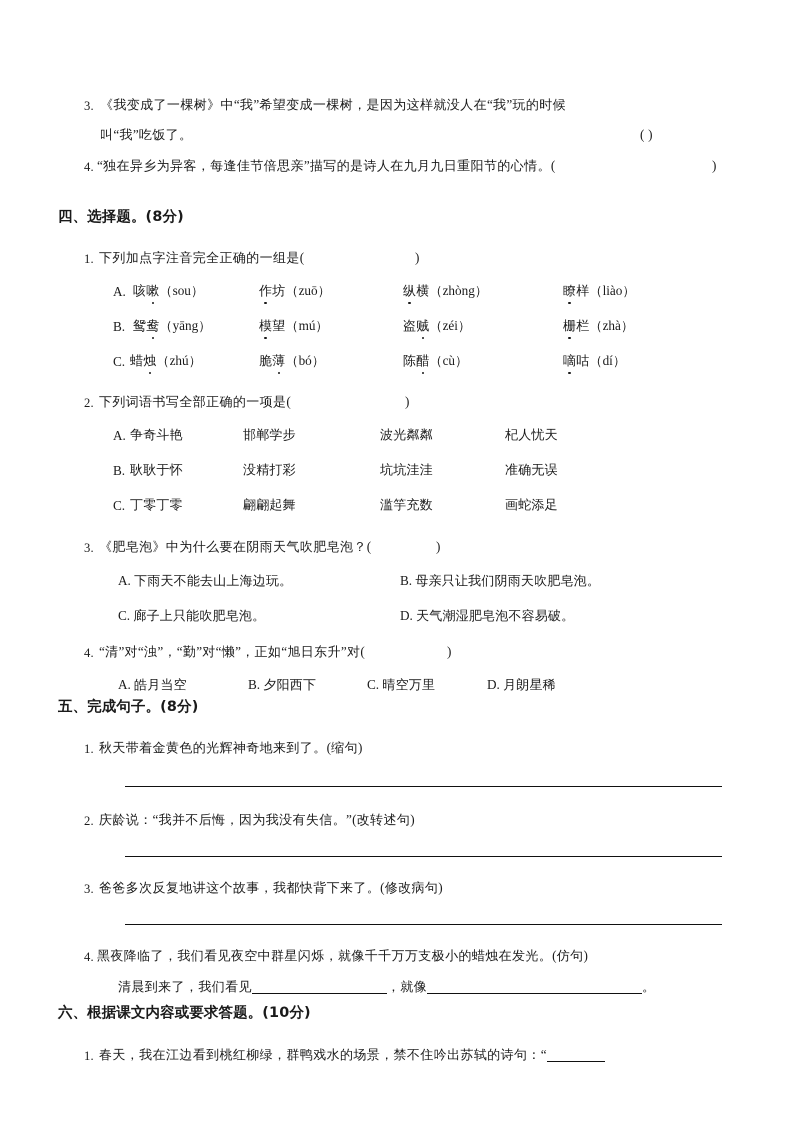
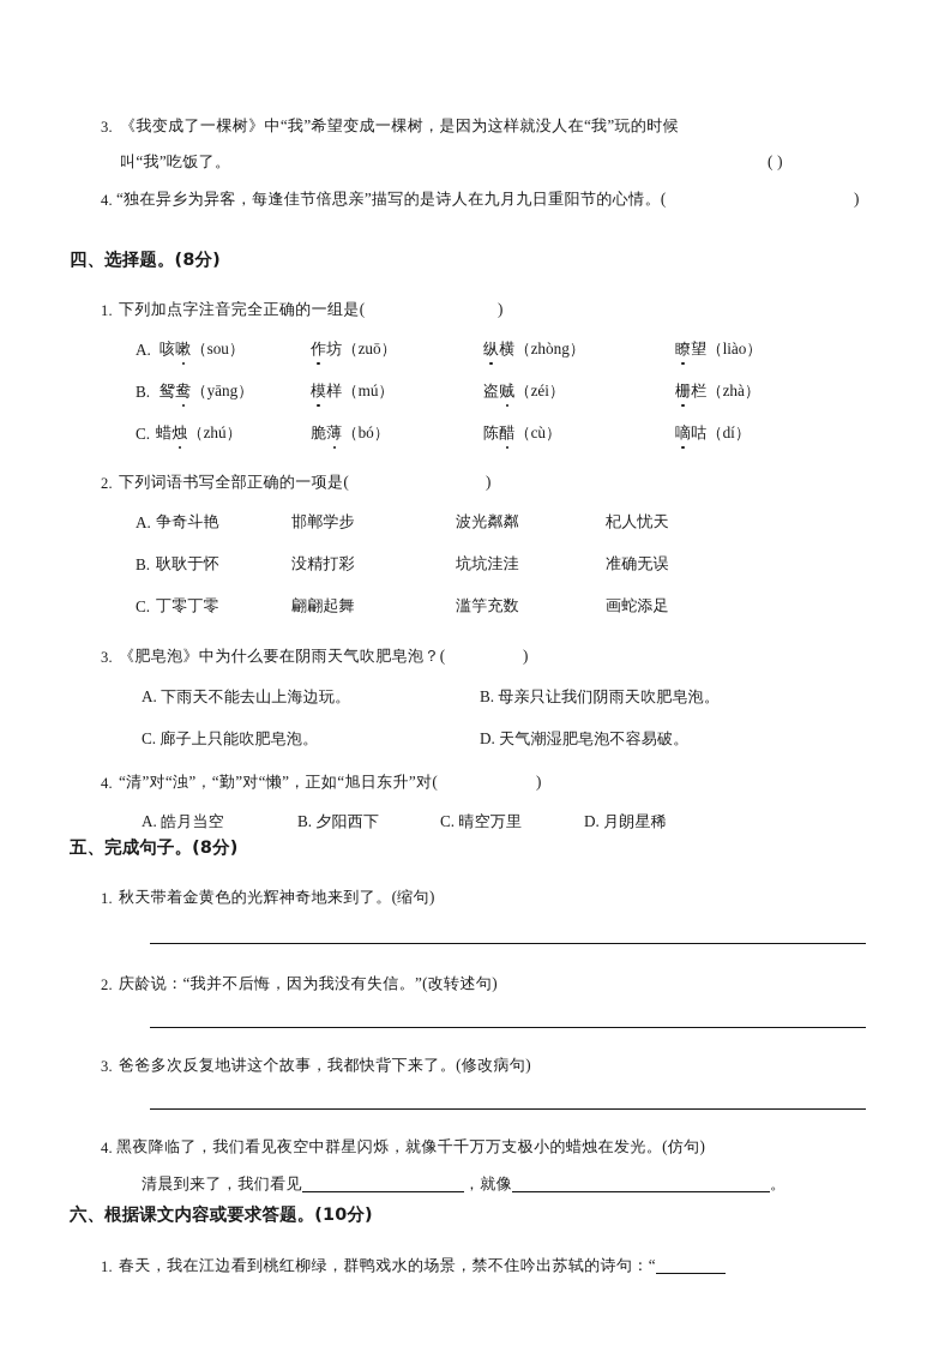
  3.
  《我变成了一棵树》中“我”希望变成一棵树，是因为这样就没人在“我”玩的时候
  叫“我”吃饭了。
  ( )
  4.
  “独在异乡为异客，每逢佳节倍思亲”描写的是诗人在九月九日重阳节的心情。(
  )
  四、选择题。(8分)
  1.
  下列加点字注音完全正确的一组是(
  )
  A.
  咳嗽（sou）
  作坊（zuō）
  纵横（zhòng）
- 瞭样（liào）
+ 瞭望（liào）
  B.
  鸳鸯（yāng）
- 模望（mú）
+ 模样（mú）
  盗贼（zéi）
  栅栏（zhà）
  C.
  蜡烛（zhú）
  脆薄（bó）
  陈醋（cù）
  嘀咕（dí）
  2.
  下列词语书写全部正确的一项是(
  )
  A.
  争奇斗艳
  邯郸学步
  波光粼粼
  杞人忧天
  B.
  耿耿于怀
  没精打彩
  坑坑洼洼
  准确无误
  C.
  丁零丁零
  翩翩起舞
  滥竽充数
  画蛇添足
  3.
  《肥皂泡》中为什么要在阴雨天气吹肥皂泡？(
  )
  A. 下雨天不能去山上海边玩。
  B. 母亲只让我们阴雨天吹肥皂泡。
  C. 廊子上只能吹肥皂泡。
  D. 天气潮湿肥皂泡不容易破。
  4.
  “清”对“浊”，“勤”对“懒”，正如“旭日东升”对(
  )
  A. 皓月当空
  B. 夕阳西下
  C. 晴空万里
  D. 月朗星稀
  五、完成句子。(8分)
  1.
  秋天带着金黄色的光辉神奇地来到了。(缩句)
  2.
  庆龄说：“我并不后悔，因为我没有失信。”(改转述句)
  3.
  爸爸多次反复地讲这个故事，我都快背下来了。(修改病句)
  4.
  黑夜降临了，我们看见夜空中群星闪烁，就像千千万万支极小的蜡烛在发光。(仿句)
  清晨到来了，我们看见 ，就像 。
  六、根据课文内容或要求答题。(10分)
  1.
  春天，我在江边看到桃红柳绿，群鸭戏水的场景，禁不住吟出苏轼的诗句：“
